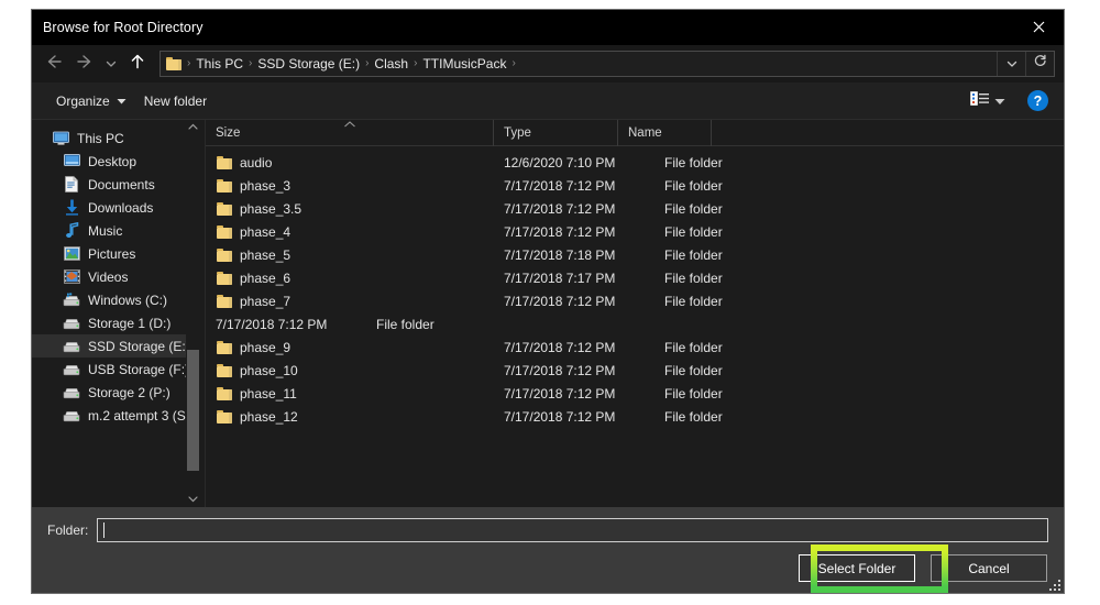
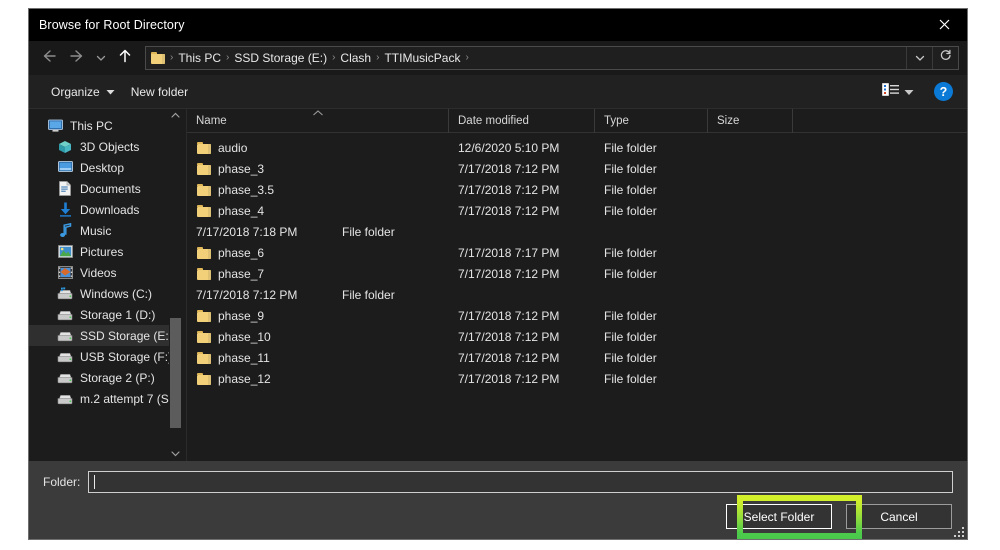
  Browse for Root Directory
  ›
  This PC
  ›
  SSD Storage (E:)
  ›
  Clash
  ›
  TTIMusicPack
  ›
  Organize
  New folder
  ?
  This PC
+ 3D Objects
  Desktop
  Documents
  Downloads
  Music
  Pictures
  Videos
  Windows (C:)
  Storage 1 (D:)
  SSD Storage (E:
  USB Storage (F:
  Storage 2 (P:)
- m.2 attempt 3 (S
+ m.2 attempt 7 (S
- Size
+ Name
+ Date modified
  Type
- Name
+ Size
  audio
- 12/6/2020 7:10 PM
+ 12/6/2020 5:10 PM
  File folder
  phase_3
  7/17/2018 7:12 PM
  File folder
  phase_3.5
  7/17/2018 7:12 PM
  File folder
  phase_4
  7/17/2018 7:12 PM
  File folder
- phase_5
  7/17/2018 7:18 PM
  File folder
  phase_6
  7/17/2018 7:17 PM
  File folder
  phase_7
  7/17/2018 7:12 PM
  File folder
  7/17/2018 7:12 PM
  File folder
  phase_9
  7/17/2018 7:12 PM
  File folder
  phase_10
  7/17/2018 7:12 PM
  File folder
  phase_11
  7/17/2018 7:12 PM
  File folder
  phase_12
  7/17/2018 7:12 PM
  File folder
  Folder:
  Select Folder
  Cancel
